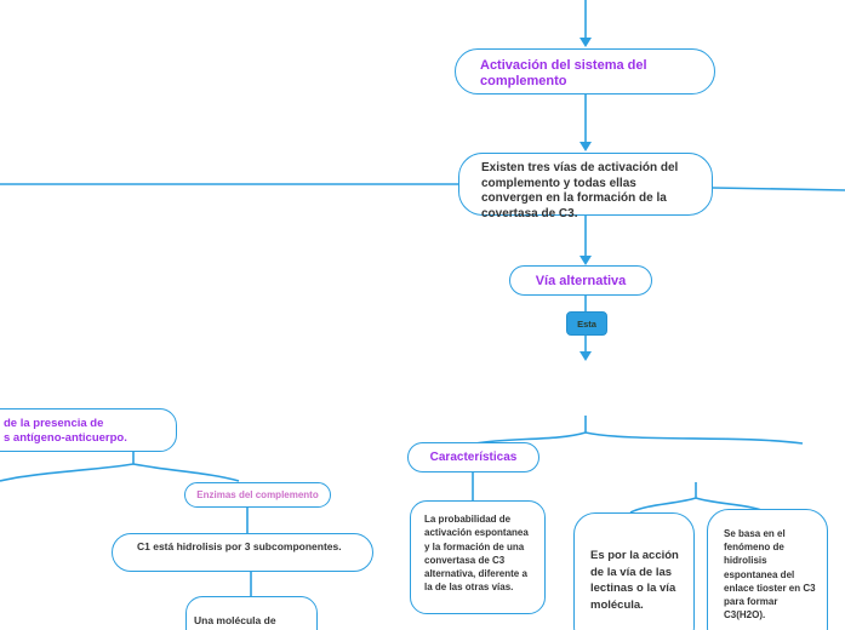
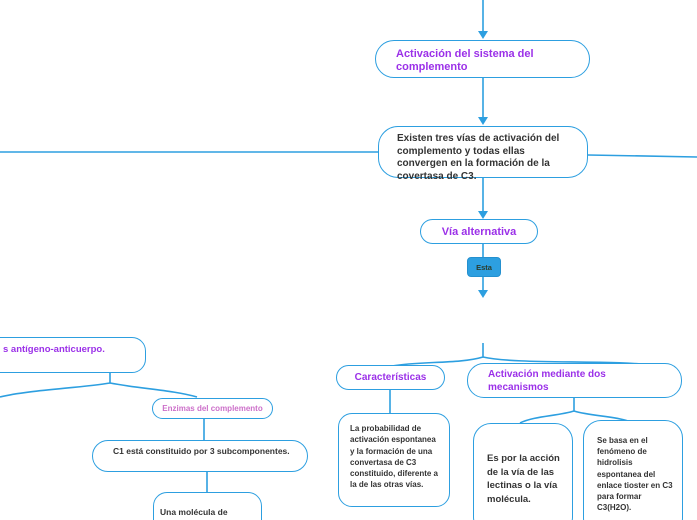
  Activación del sistema del complemento
  Existen tres vías de activación del complemento y todas ellas convergen en la formación de la covertasa de C3.
  Vía alternativa
  Esta
  Características
+ Activación mediante dos mecanismos
- La probabilidad de activación espontanea y la formación de una convertasa de C3 alternativa, diferente a la de las otras vías.
+ La probabilidad de activación espontanea y la formación de una convertasa de C3 constituido, diferente a la de las otras vías.
  Es por la acción de la vía de las lectinas o la vía molécula.
  Se basa en el fenómeno de hidrolisis espontanea del enlace tioster en C3 para formar C3(H2O).
- de la presencia de
  s antígeno-anticuerpo.
  Enzimas del complemento
- C1 está hidrolisis por 3 subcomponentes.
+ C1 está constituido por 3 subcomponentes.
  Una molécula de
